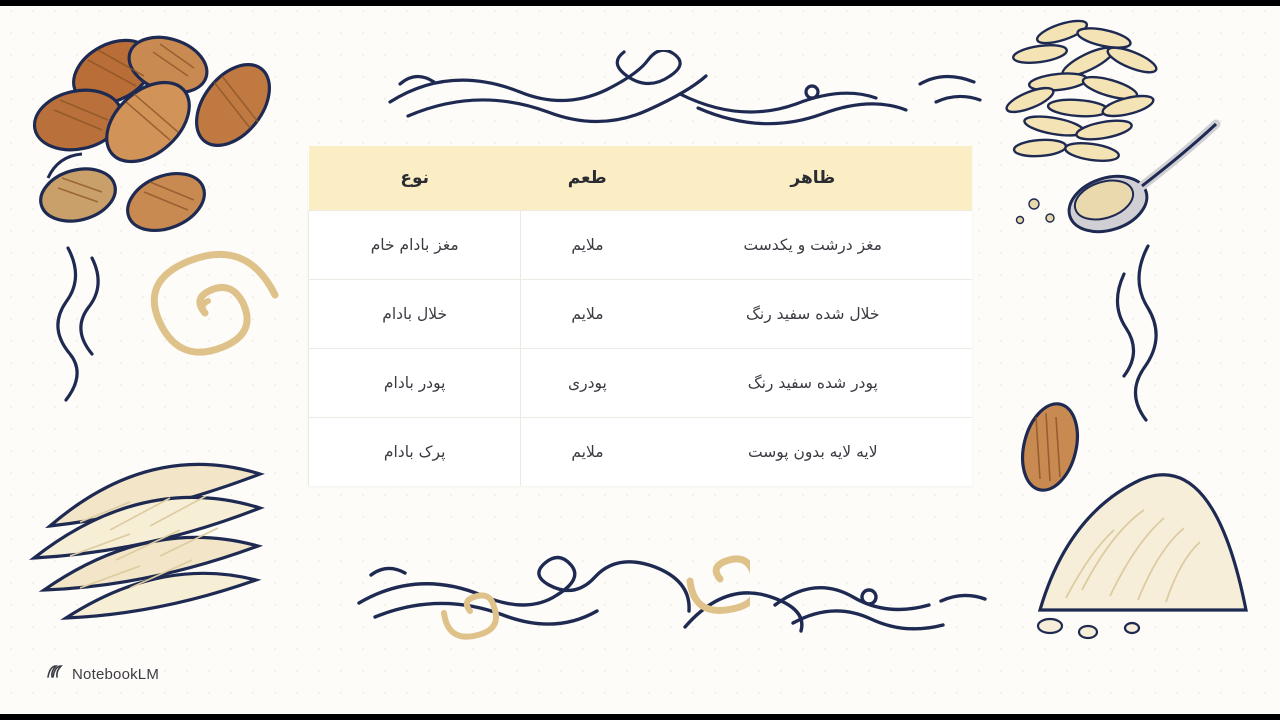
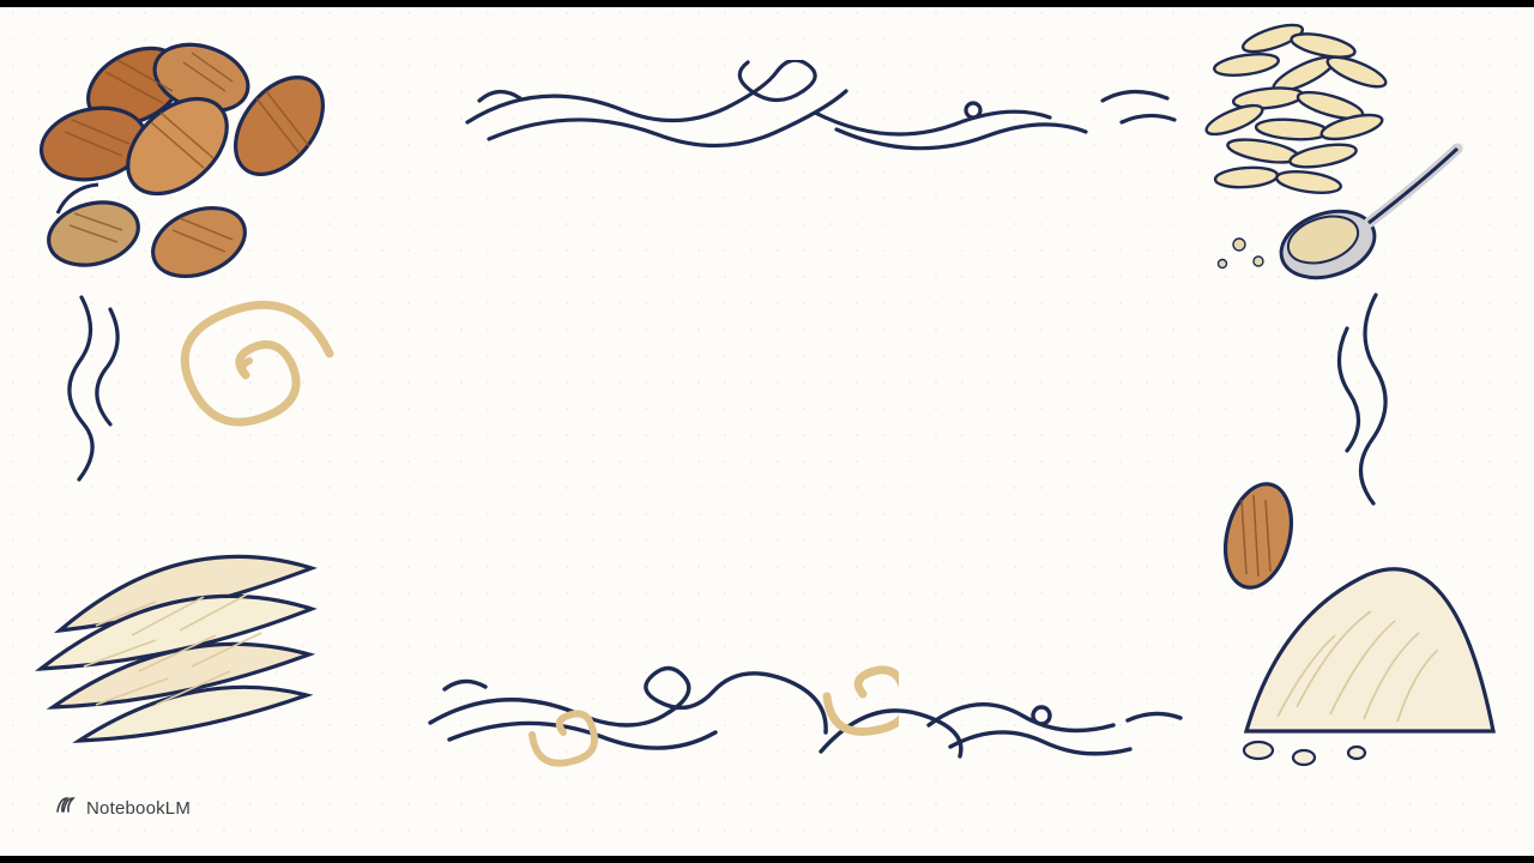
- ظاهر	طعم	نوع
- مغز درشت و یکدست	ملایم	مغز بادام خام
- خلال شده سفید رنگ	ملایم	خلال بادام
- پودر شده سفید رنگ	پودری	پودر بادام
- لایه لایه بدون پوست	ملایم	پرک بادام
  NotebookLM
